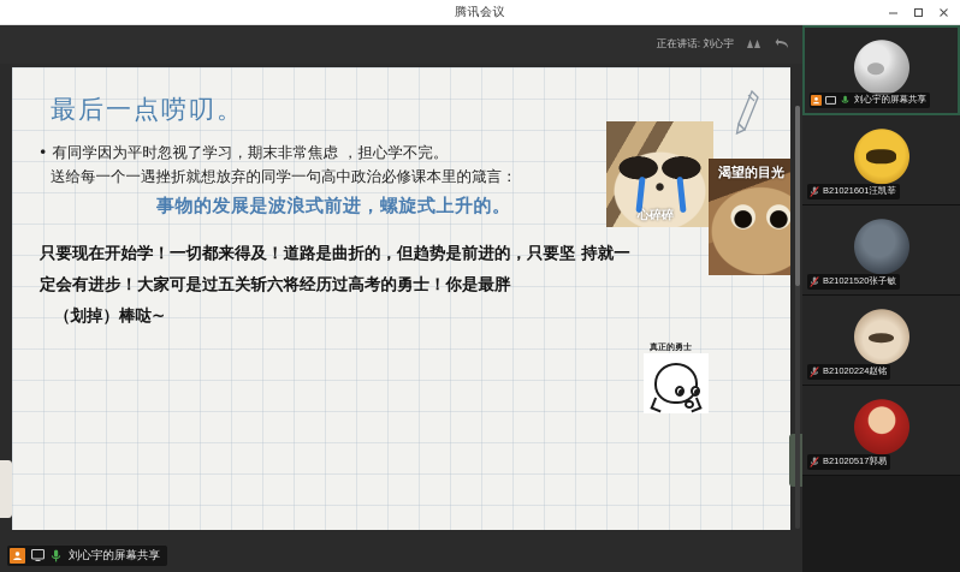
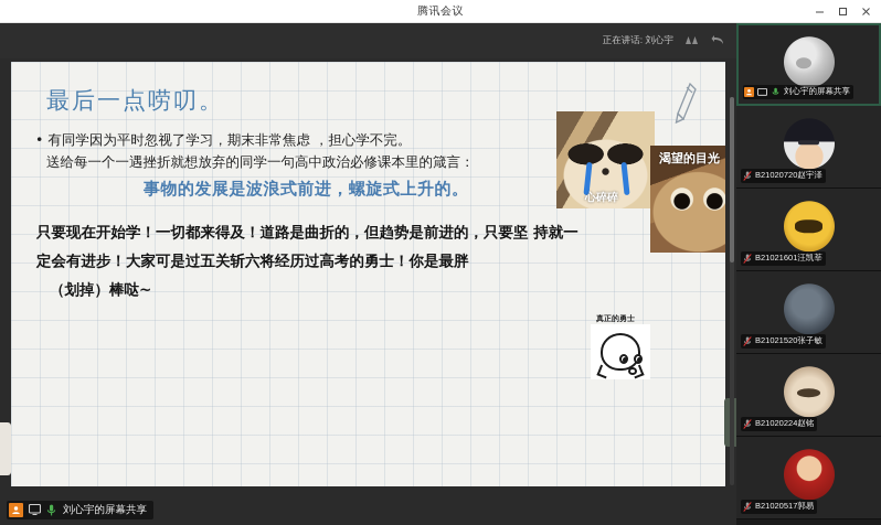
  腾讯会议
  正在讲话: 刘心宇
  最后一点唠叨。
  • 有同学因为平时忽视了学习，期末非常焦虑 ，担心学不完。
  送给每一个一遇挫折就想放弃的同学一句高中政治必修课本里的箴言：
  事物的发展是波浪式前进，螺旋式上升的。
  只要现在开始学！一切都来得及！道路是曲折的，但趋势是前进的，只要坚 持就一定会有进步！大家可是过五关斩六将经历过高考的勇士！你是最胖
  （划掉）棒哒~
  心碎碎
  渴望的目光
  真正的勇士
  刘心宇的屏幕共享
  刘心宇的屏幕共享
+ B21020720赵宇泽
  B21021601汪凯莘
  B21021520张子敏
  B21020224赵铭
  B21020517郭易
